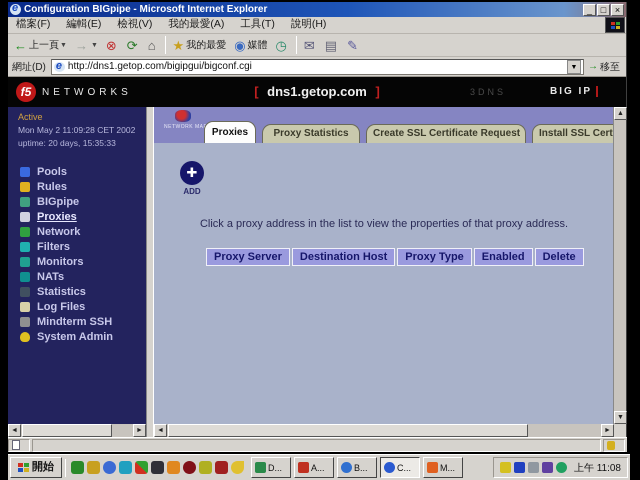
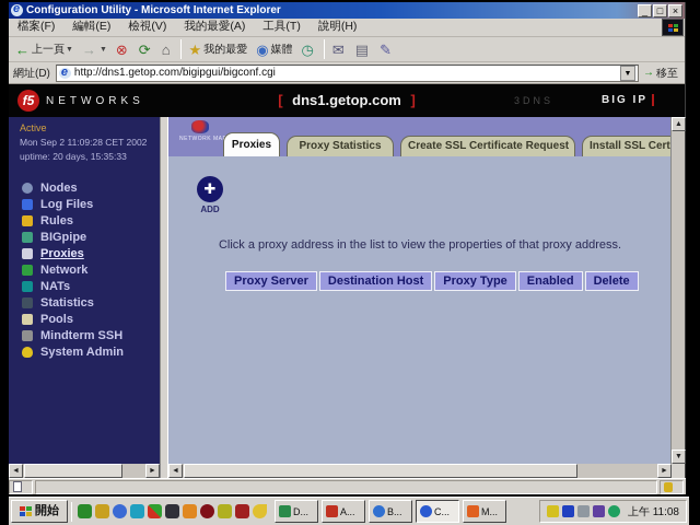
- Configuration BIGpipe - Microsoft Internet Explorer
+ Configuration Utility - Microsoft Internet Explorer
  _
  □
  ×
  檔案(F)
  編輯(E)
  檢視(V)
  我的最愛(A)
  工具(T)
  說明(H)
  ←
  上一頁
  →
  ⊗
  ⟳
  ⌂
  ★
  我的最愛
  ◉
  媒體
  ◷
  ✉
  ▤
  ✎
  網址(D)
  http://dns1.getop.com/bigipgui/bigconf.cgi
  →
  移至
  f5
  NETWORKS
  [ dns1.getop.com ]
  3DNS
  BIG IP
  Active
- Mon May 2 11:09:28 CET 2002
+ Mon Sep 2 11:09:28 CET 2002
  uptime: 20 days, 15:35:33
+ Nodes
- Pools
+ Log Files
  Rules
  BIGpipe
  Proxies
  Network
- Filters
- Monitors
  NATs
  Statistics
- Log Files
+ Pools
  Mindterm SSH
  System Admin
  Proxies
  Proxy Statistics
  Create SSL Certificate Request
  Install SSL Cert
  ✚
  ADD
  Click a proxy address in the list to view the properties of that proxy address.
  Proxy Server	Destination Host	Proxy Type	Enabled	Delete
  開始
  D...
  A...
  B...
  C...
  M...
  上午 11:08
